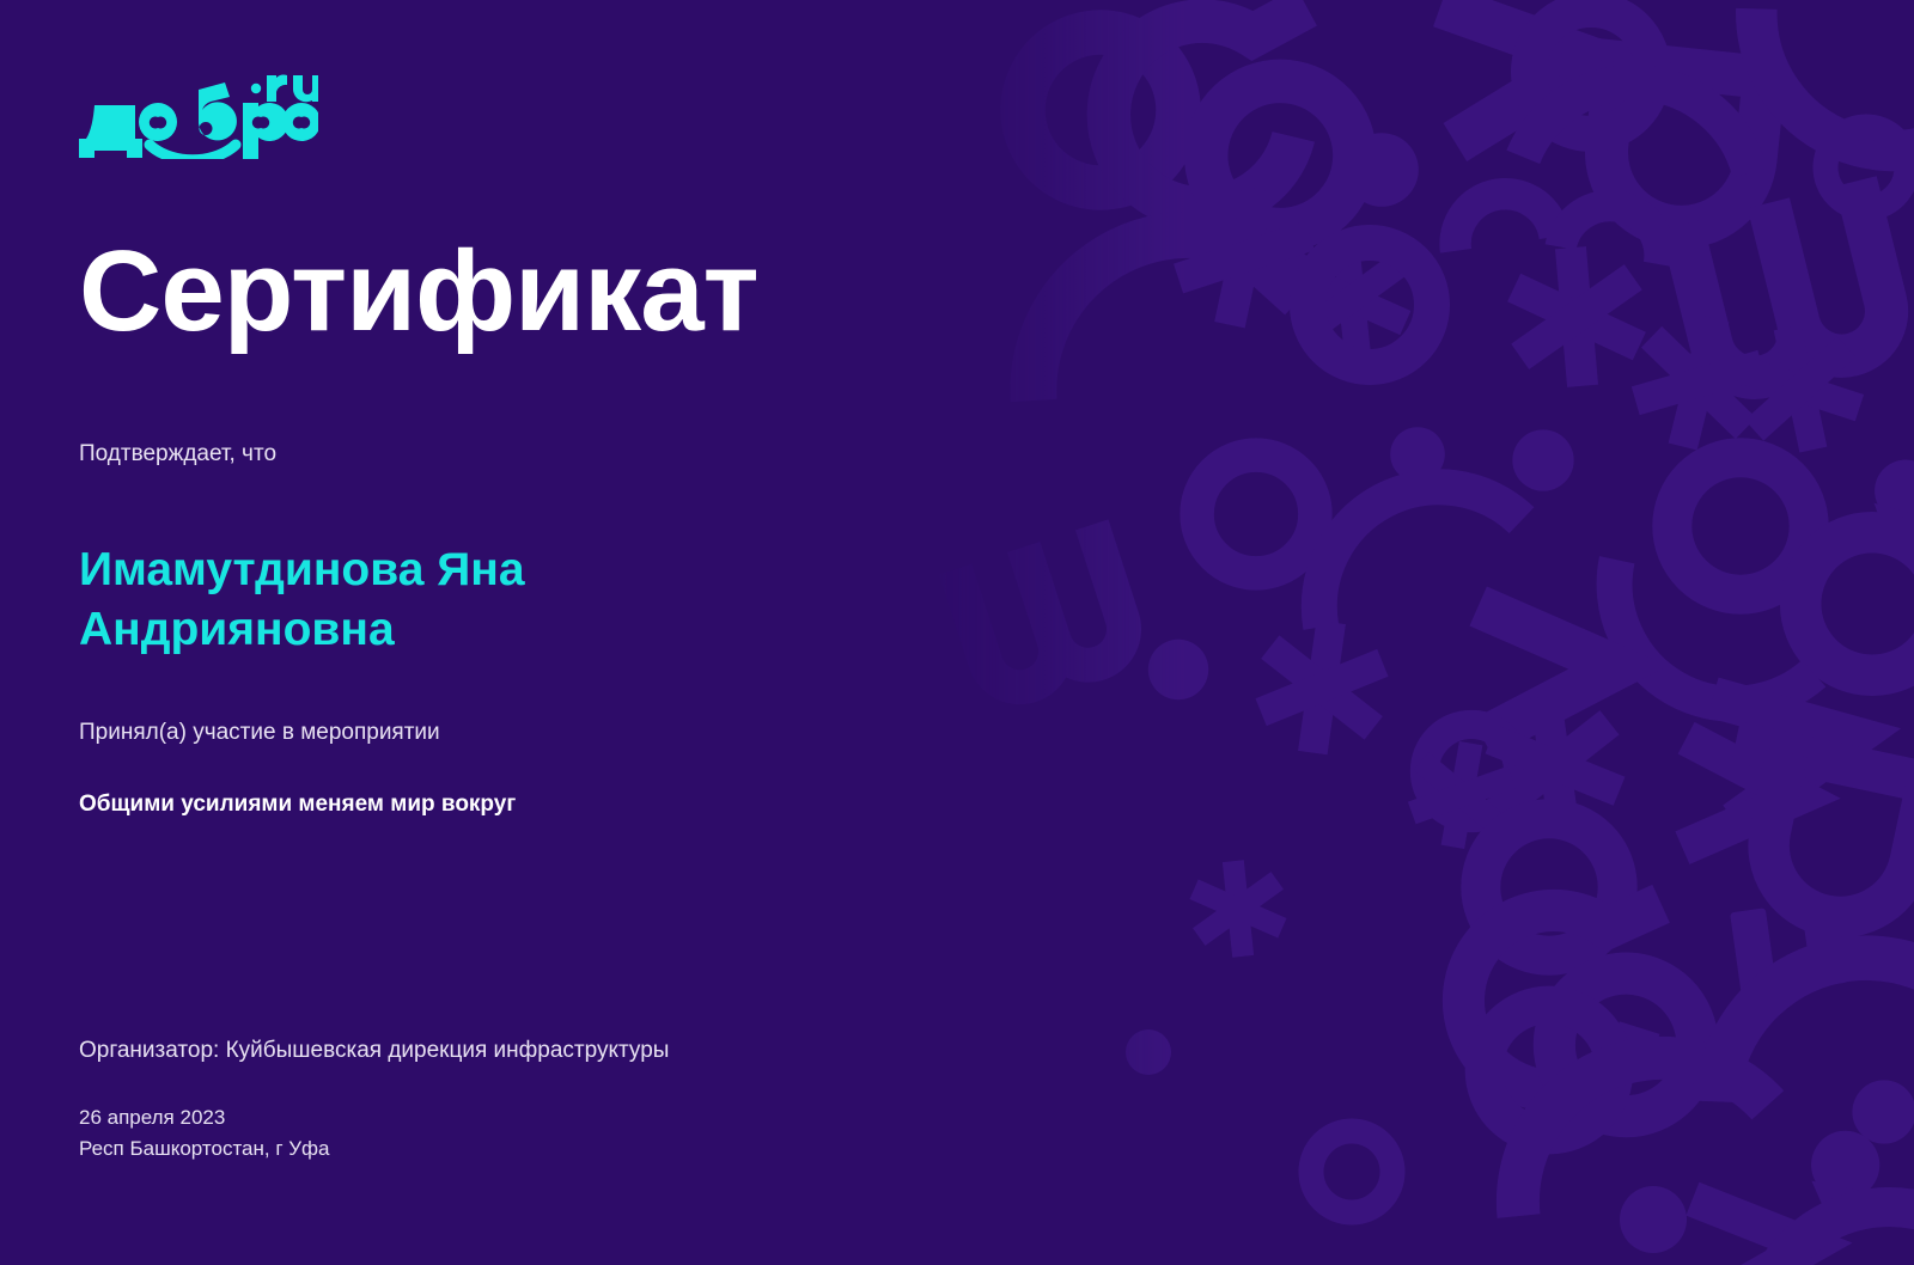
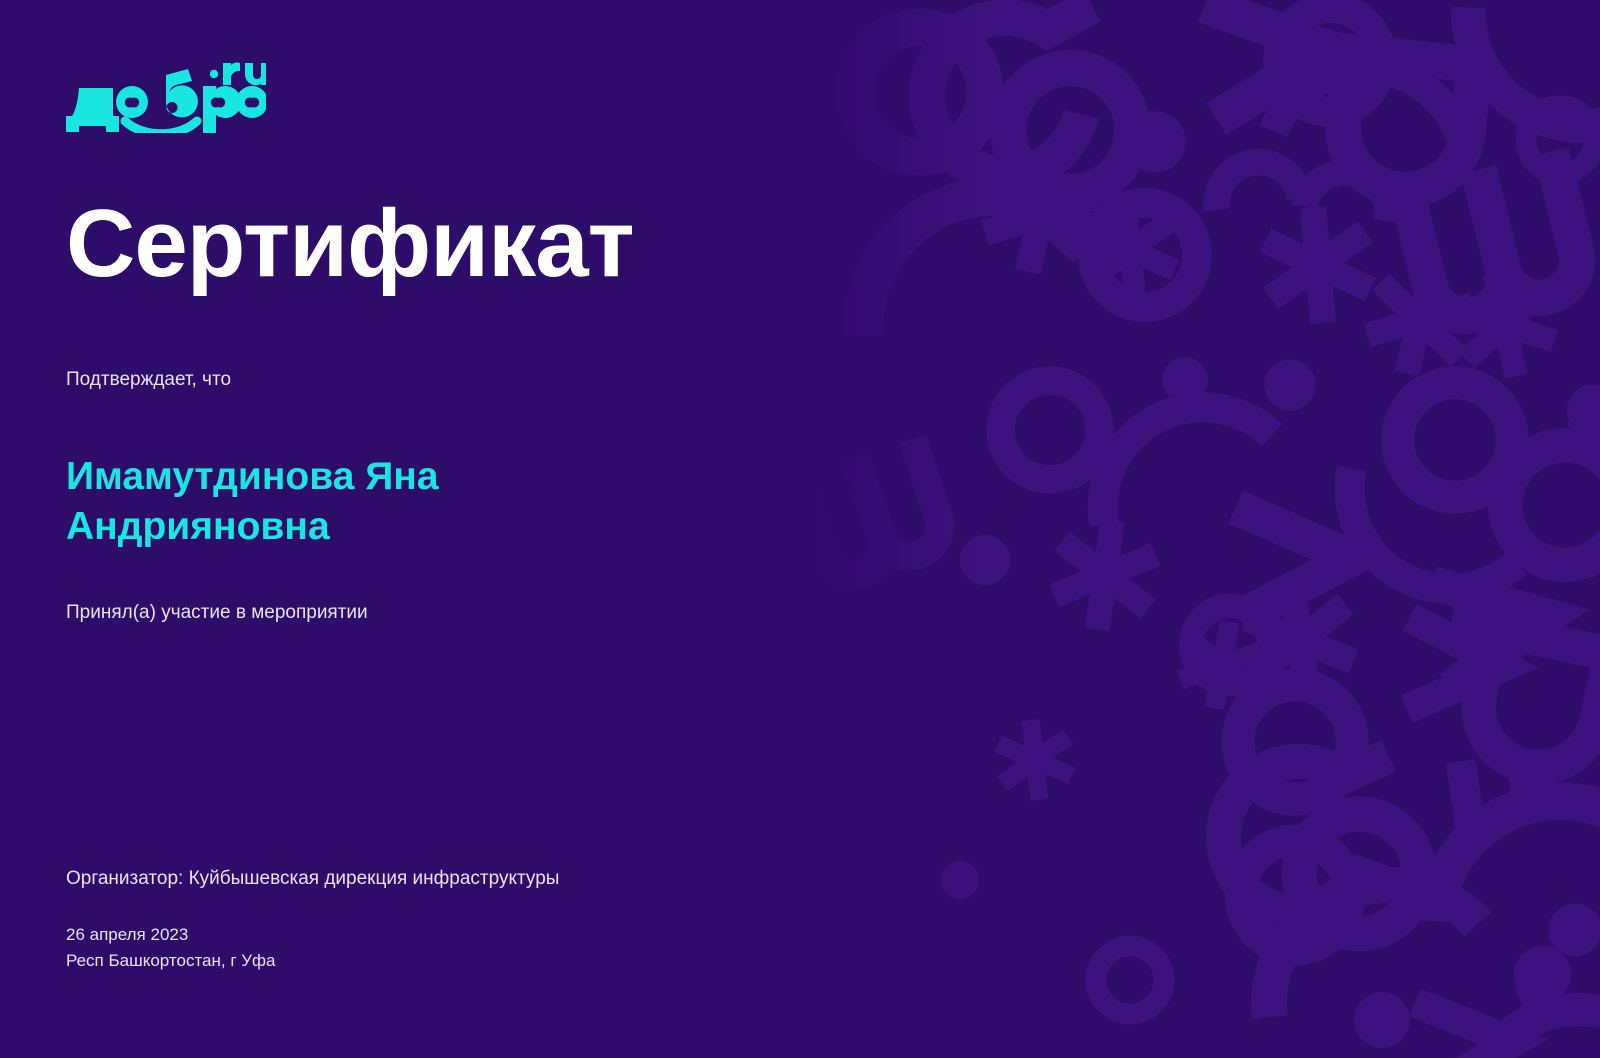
  Сертификат
  Подтверждает, что
  Имамутдинова Яна Андрияновна
  Принял(а) участие в мероприятии
- Общими усилиями меняем мир вокруг
  Организатор: Куйбышевская дирекция инфраструктуры
  26 апреля 2023
  Респ Башкортостан, г Уфа
